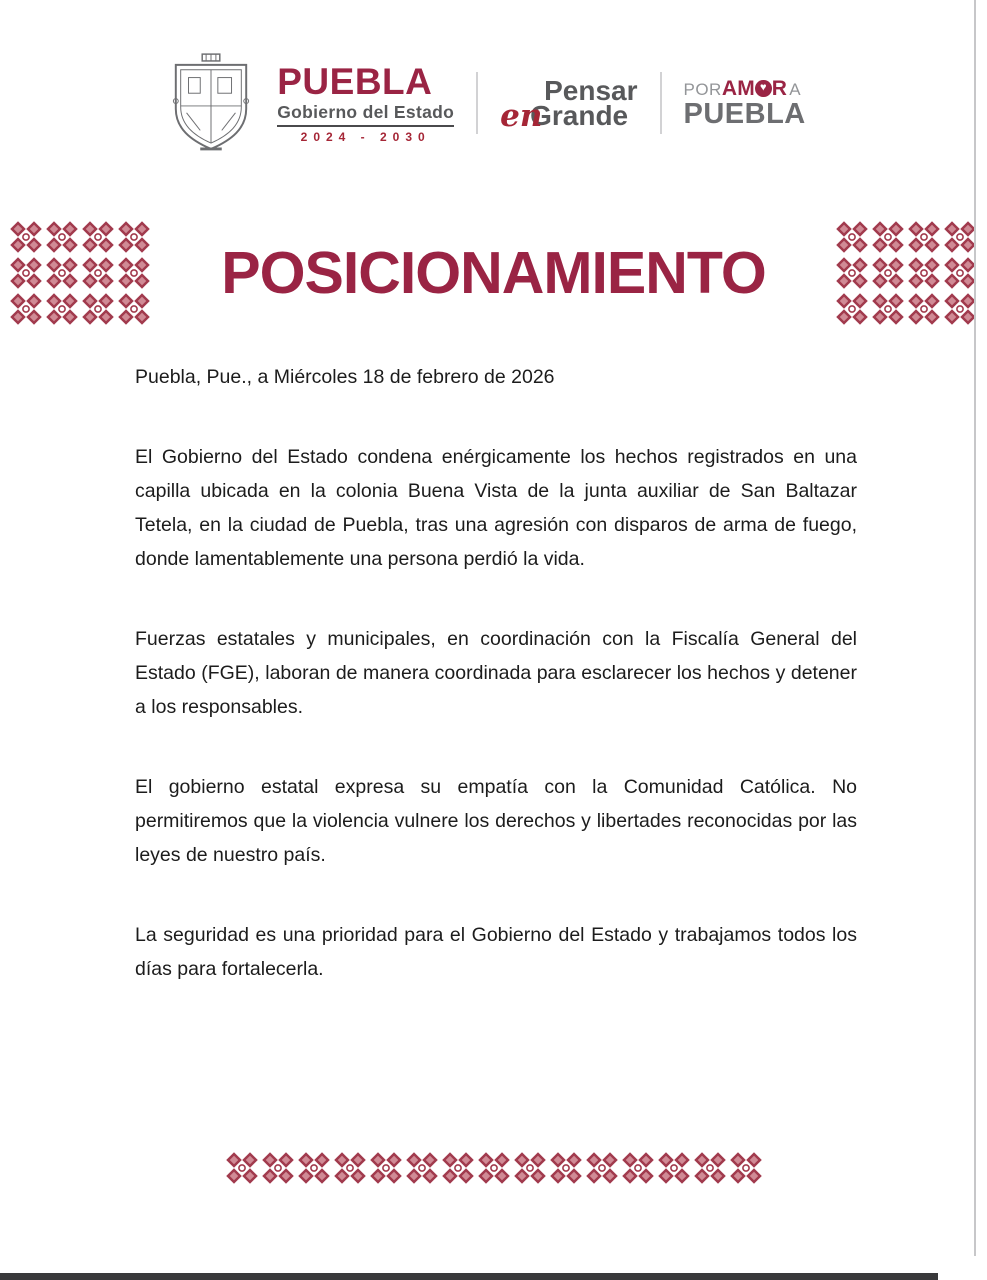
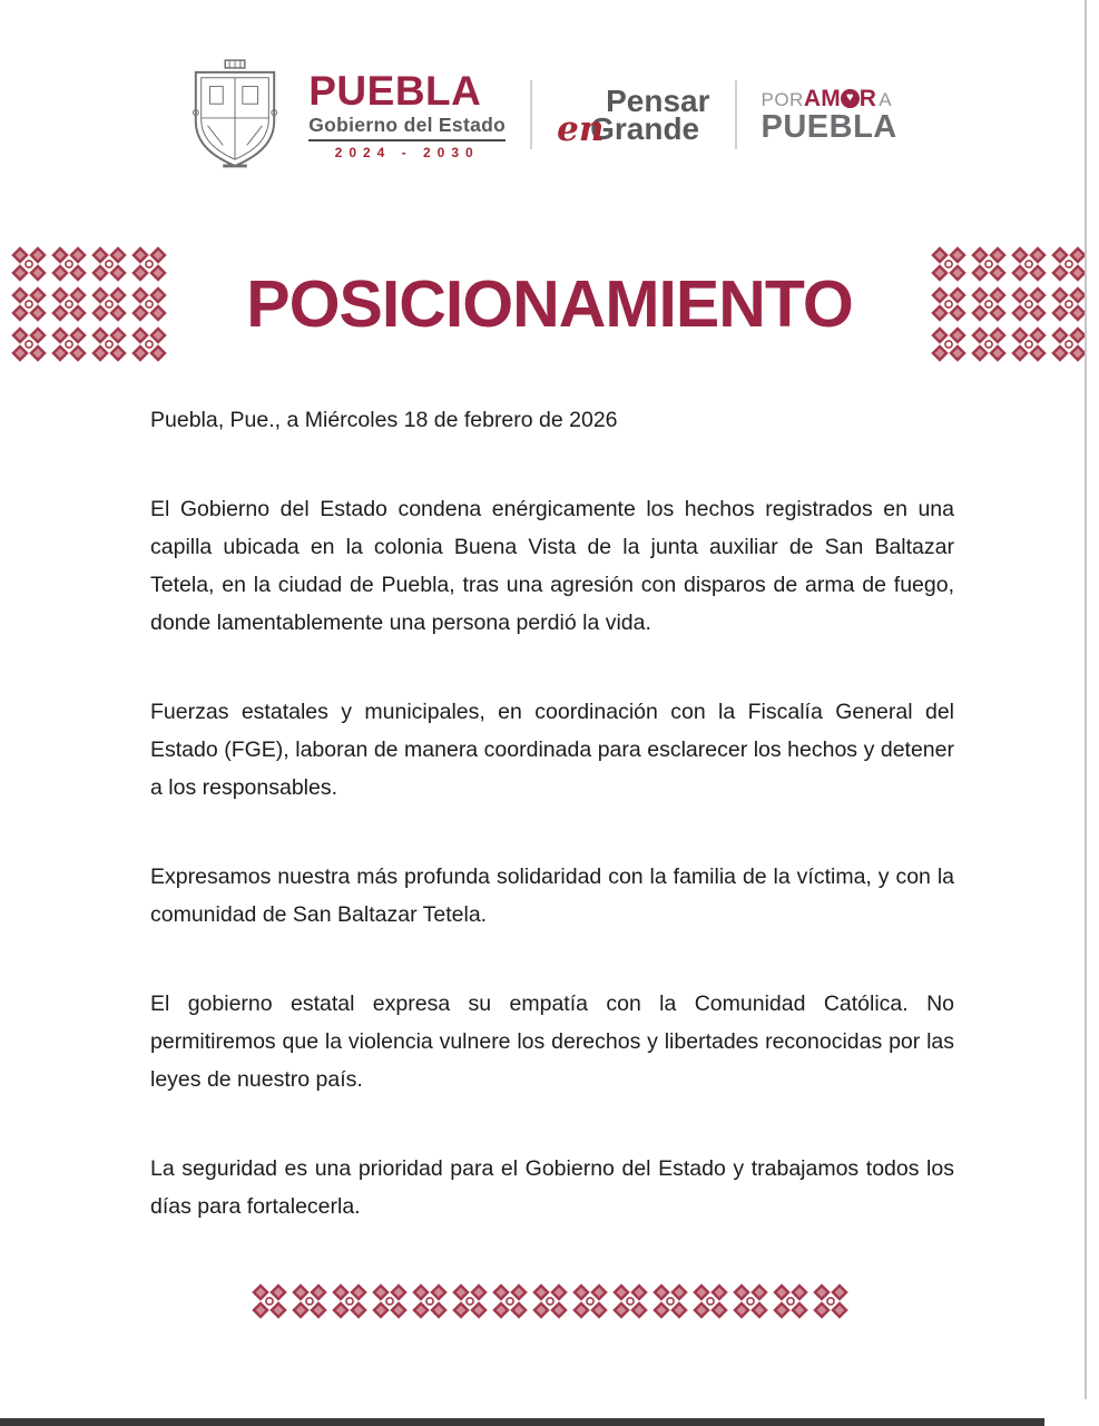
  PUEBLA
  Gobierno del Estado
  2024 - 2030
  Pensar
  Grande
  en
  POR
  AM
  O
  ♥
  R
  A
  PUEBLA
  POSICIONAMIENTO
  Puebla, Pue., a Miércoles 18 de febrero de 2026
  El Gobierno del Estado condena enérgicamente los hechos registrados en una capilla ubicada en la colonia Buena Vista de la junta auxiliar de San Baltazar Tetela, en la ciudad de Puebla, tras una agresión con disparos de arma de fuego, donde lamentablemente una persona perdió la vida.
  Fuerzas estatales y municipales, en coordinación con la Fiscalía General del Estado (FGE), laboran de manera coordinada para esclarecer los hechos y detener a los responsables.
+ Expresamos nuestra más profunda solidaridad con la familia de la víctima, y con la comunidad de San Baltazar Tetela.
  El gobierno estatal expresa su empatía con la Comunidad Católica. No permitiremos que la violencia vulnere los derechos y libertades reconocidas por las leyes de nuestro país.
  La seguridad es una prioridad para el Gobierno del Estado y trabajamos todos los días para fortalecerla.
